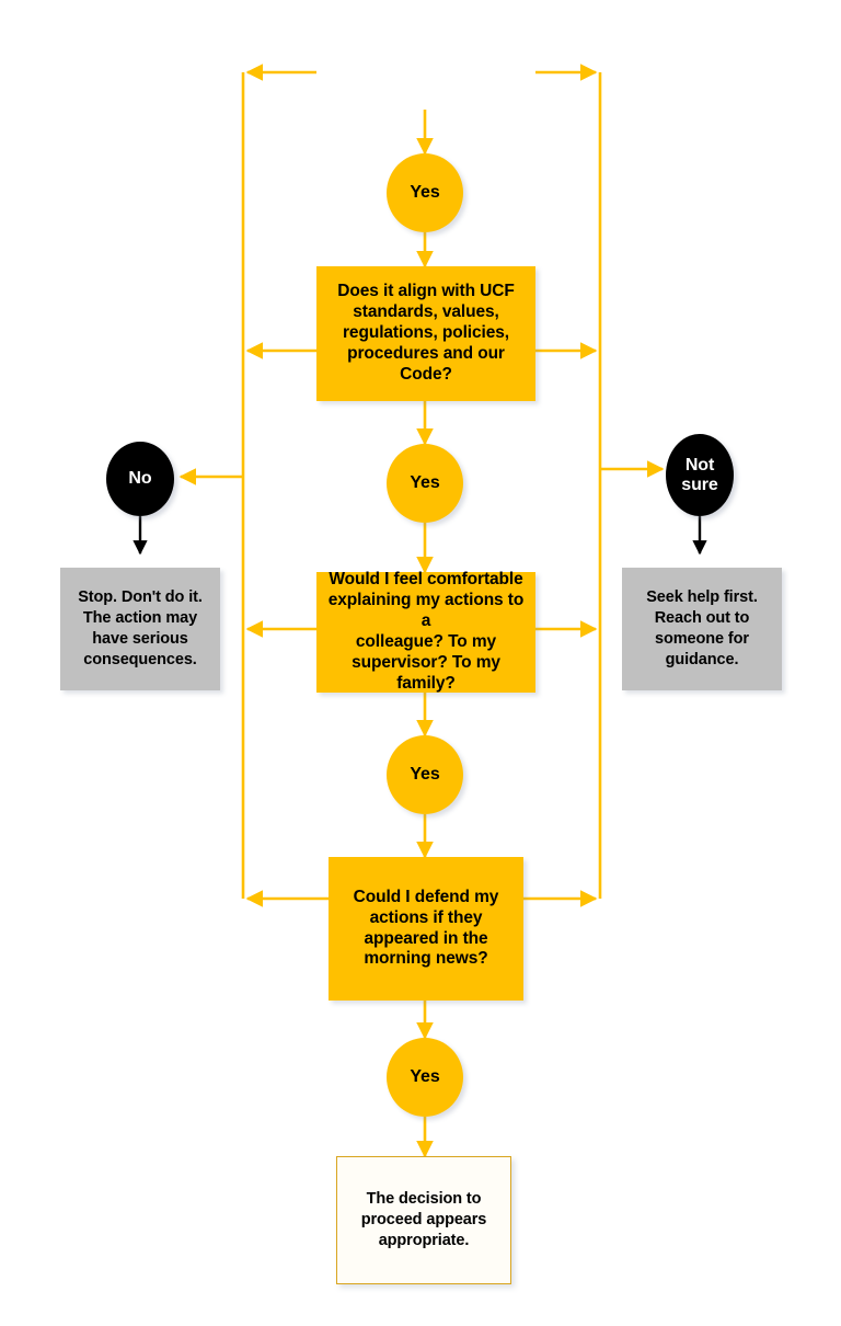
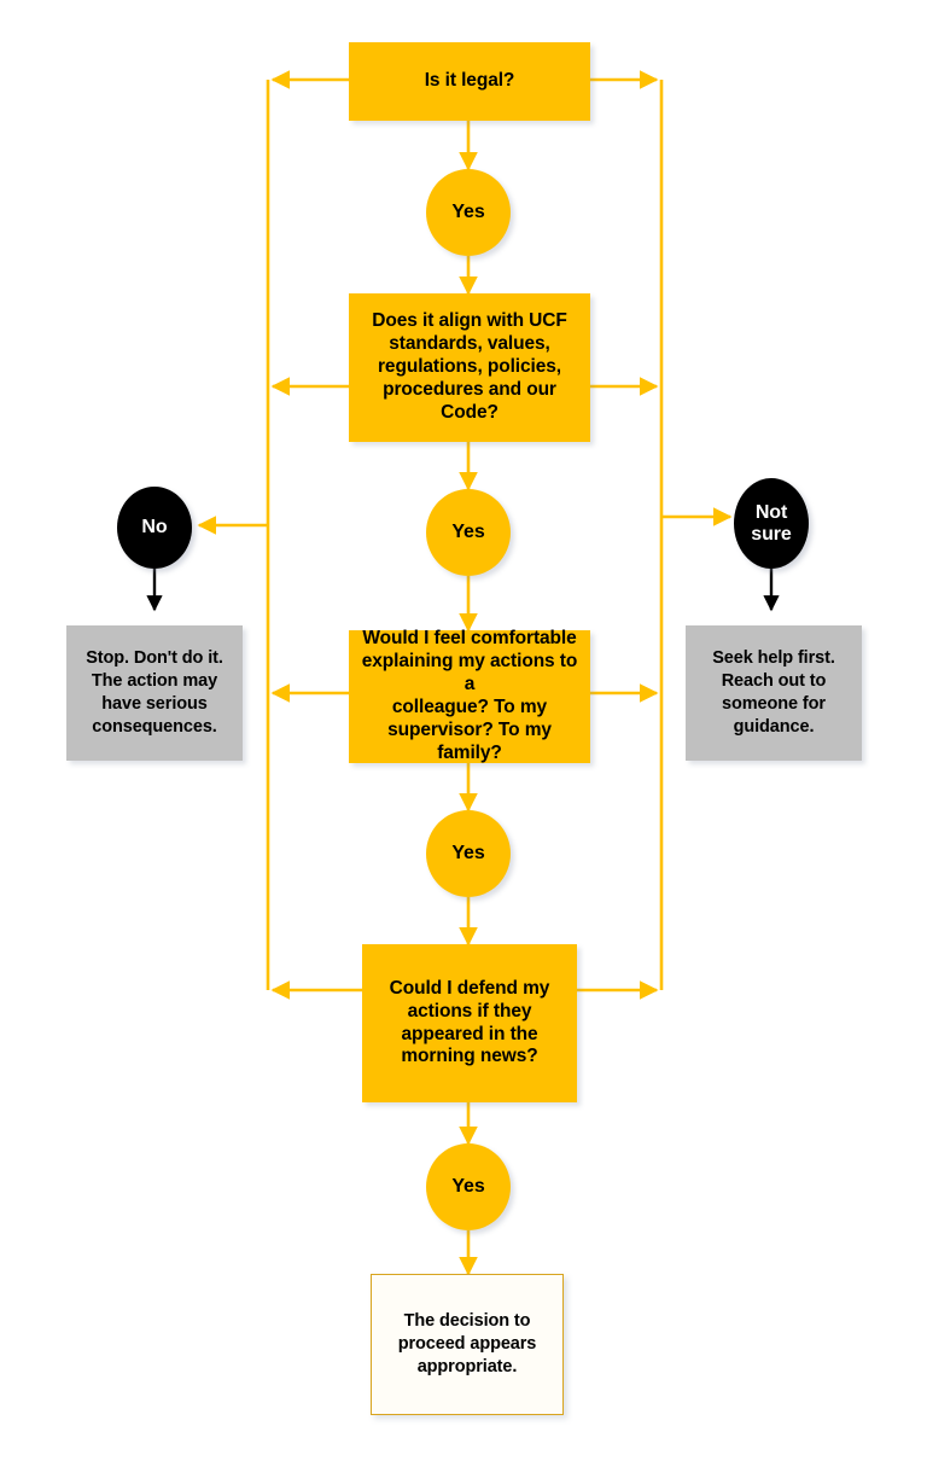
+ Is it legal?
  Does it align with UCF
  standards, values,
  regulations, policies,
  procedures and our
  Code?
  Would I feel comfortable
  explaining my actions to a
  colleague? To my
  supervisor? To my family?
  Could I defend my
  actions if they
  appeared in the
  morning news?
  Yes
  Yes
  Yes
  Yes
  No
  Not
  sure
  Stop. Don't do it.
  The action may
  have serious
  consequences.
  Seek help first.
  Reach out to
  someone for
  guidance.
  The decision to
  proceed appears
  appropriate.
